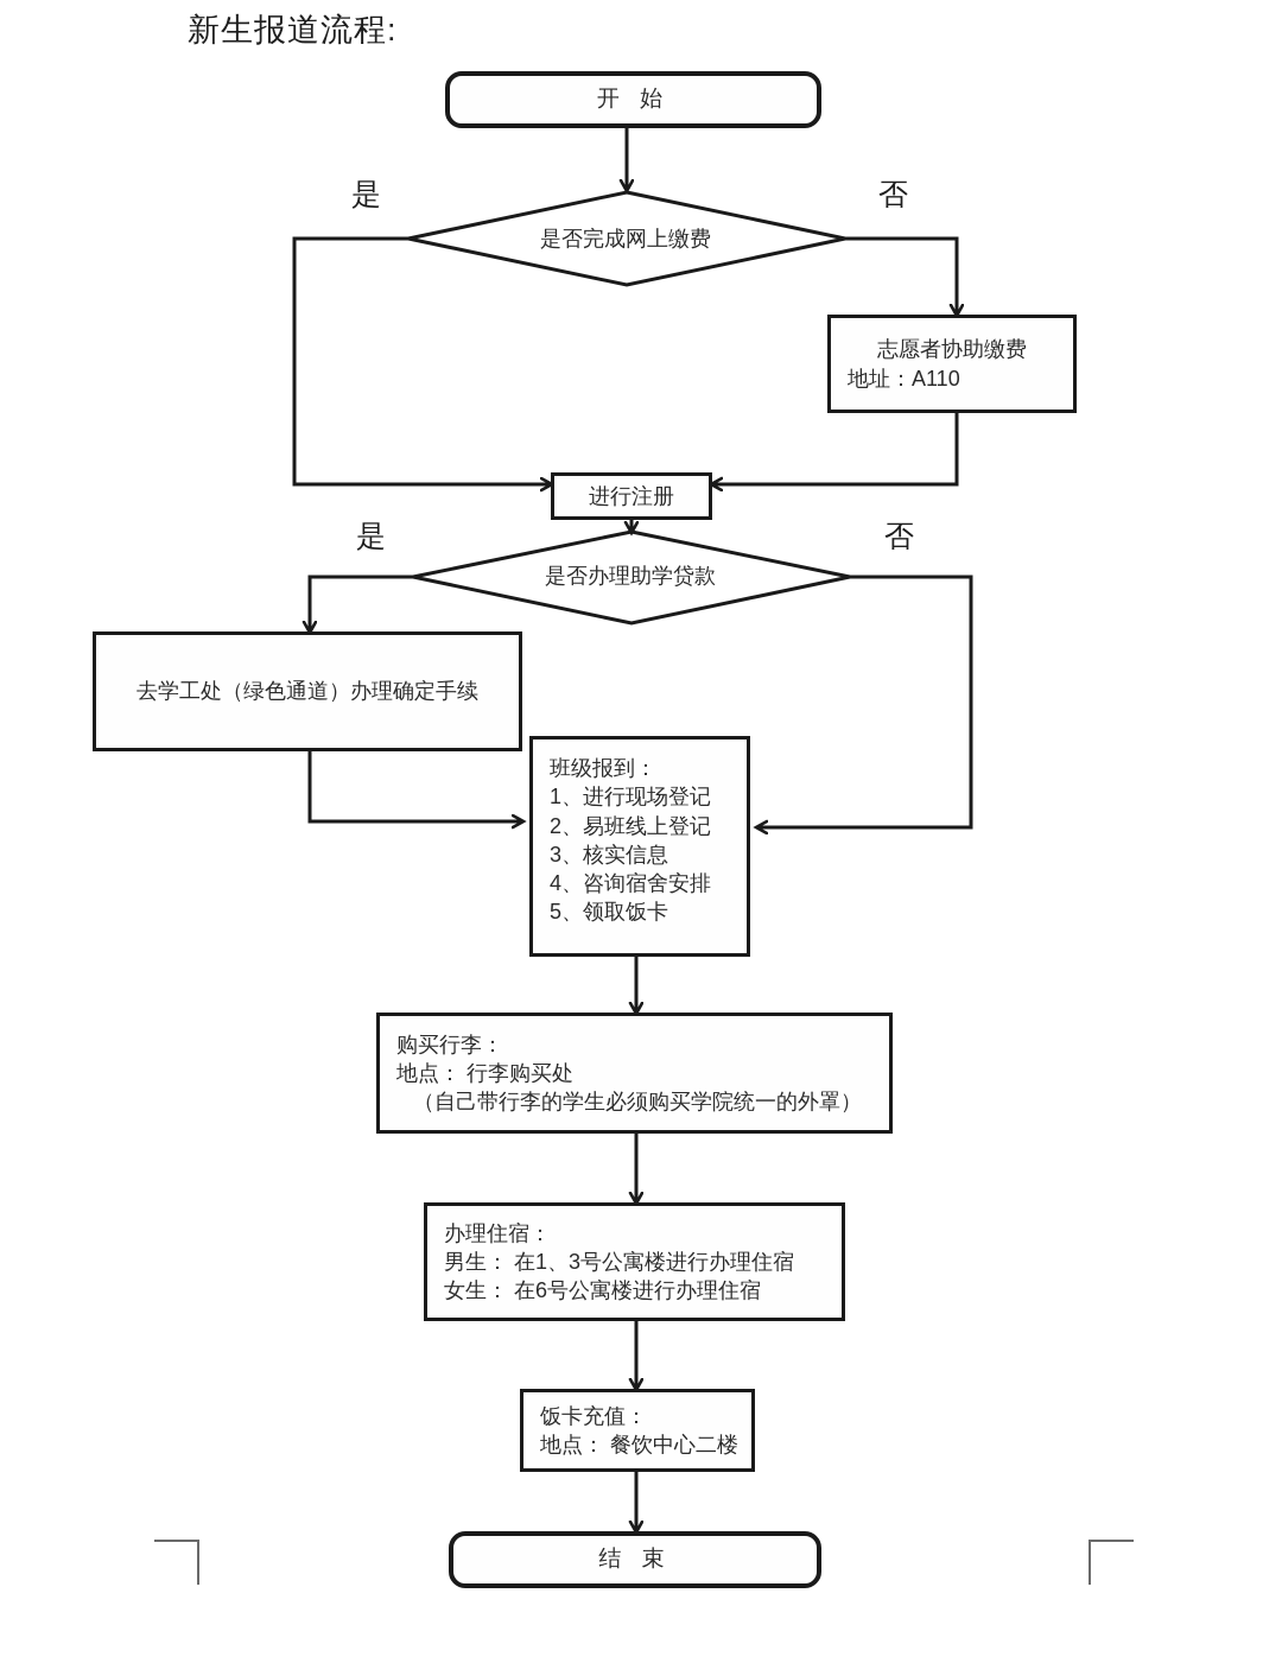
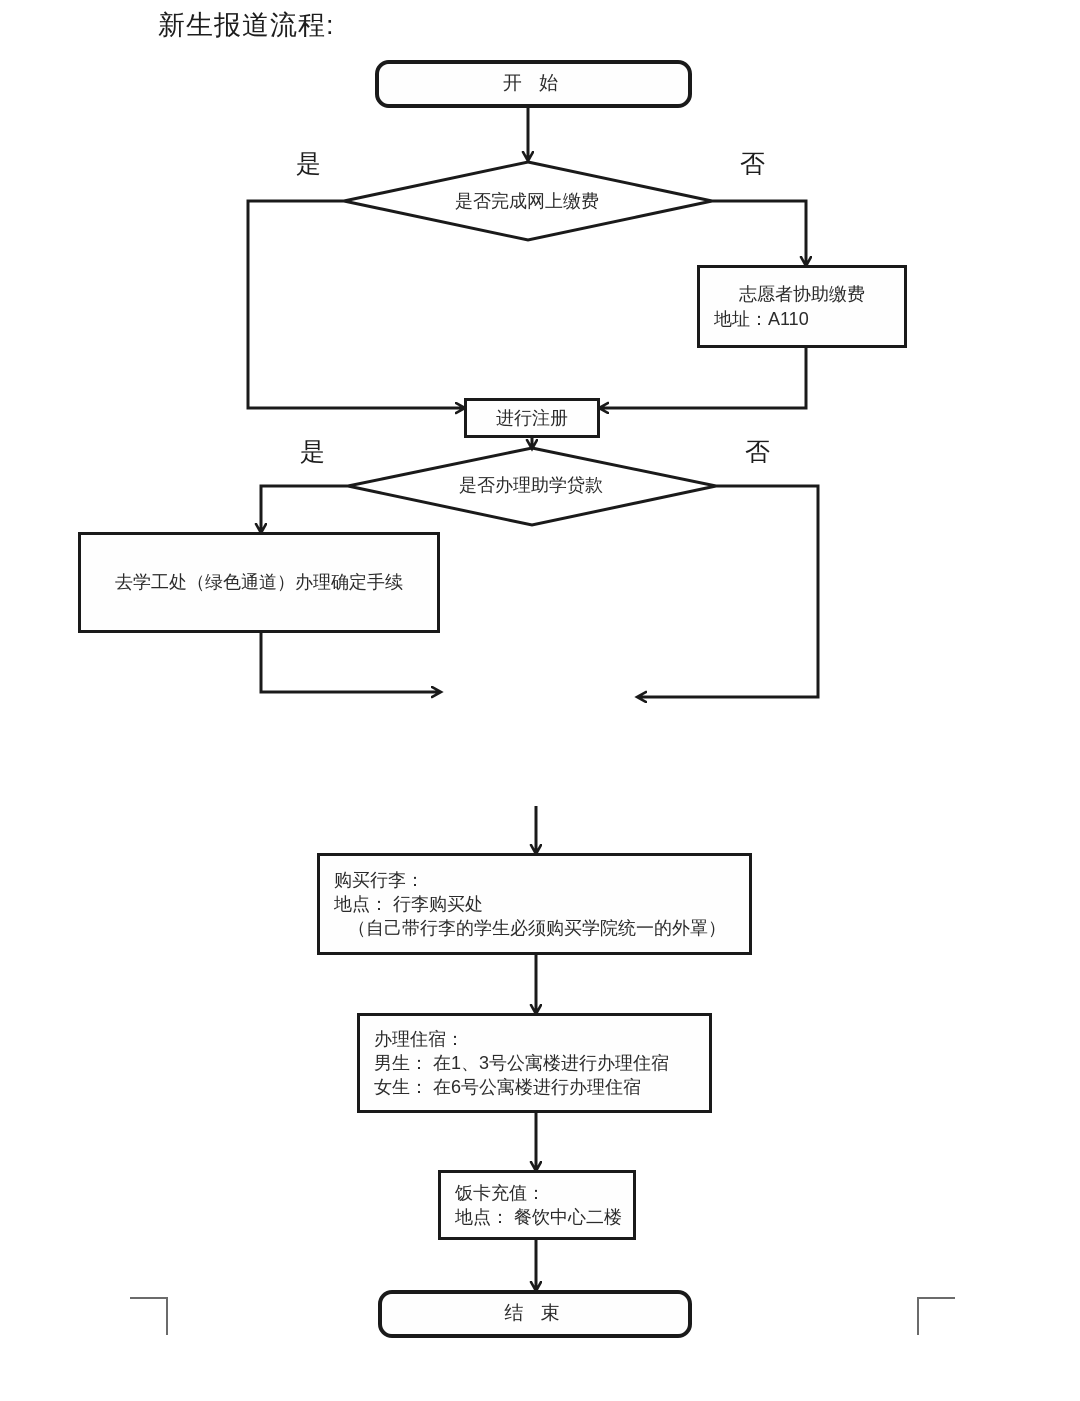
  新生报道流程:
  开 始
  是否完成网上缴费
  是
  否
  志愿者协助缴费
  地址：A110
  进行注册
  是否办理助学贷款
  是
  否
  去学工处（绿色通道）办理确定手续
- 班级报到：
- 1、进行现场登记
- 2、易班线上登记
- 3、核实信息
- 4、咨询宿舍安排
- 5、领取饭卡
  购买行李：
  地点： 行李购买处
  （自己带行李的学生必须购买学院统一的外罩）
  办理住宿：
  男生： 在1、3号公寓楼进行办理住宿
  女生： 在6号公寓楼进行办理住宿
  饭卡充值：
  地点： 餐饮中心二楼
  结 束
